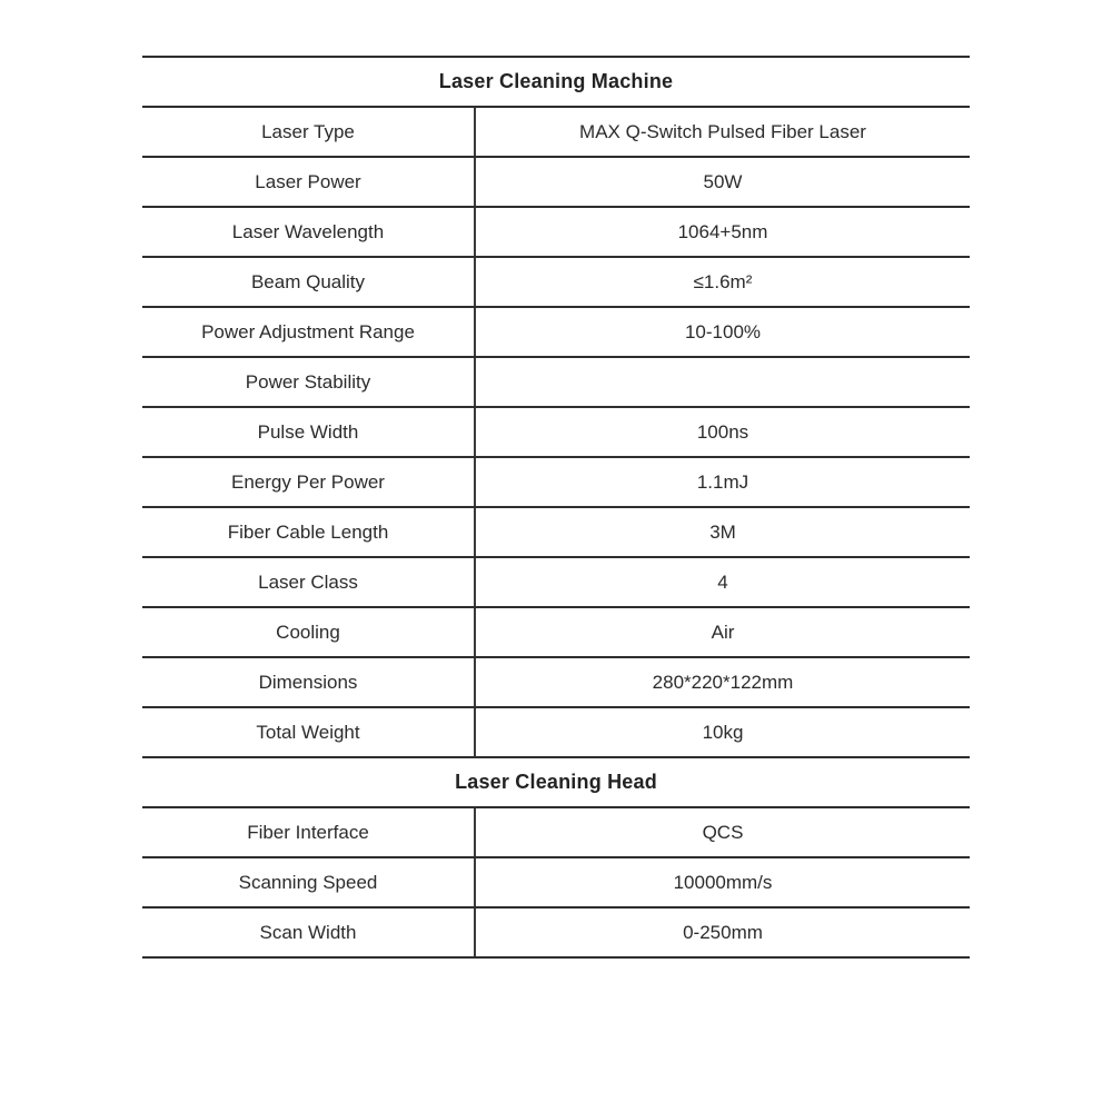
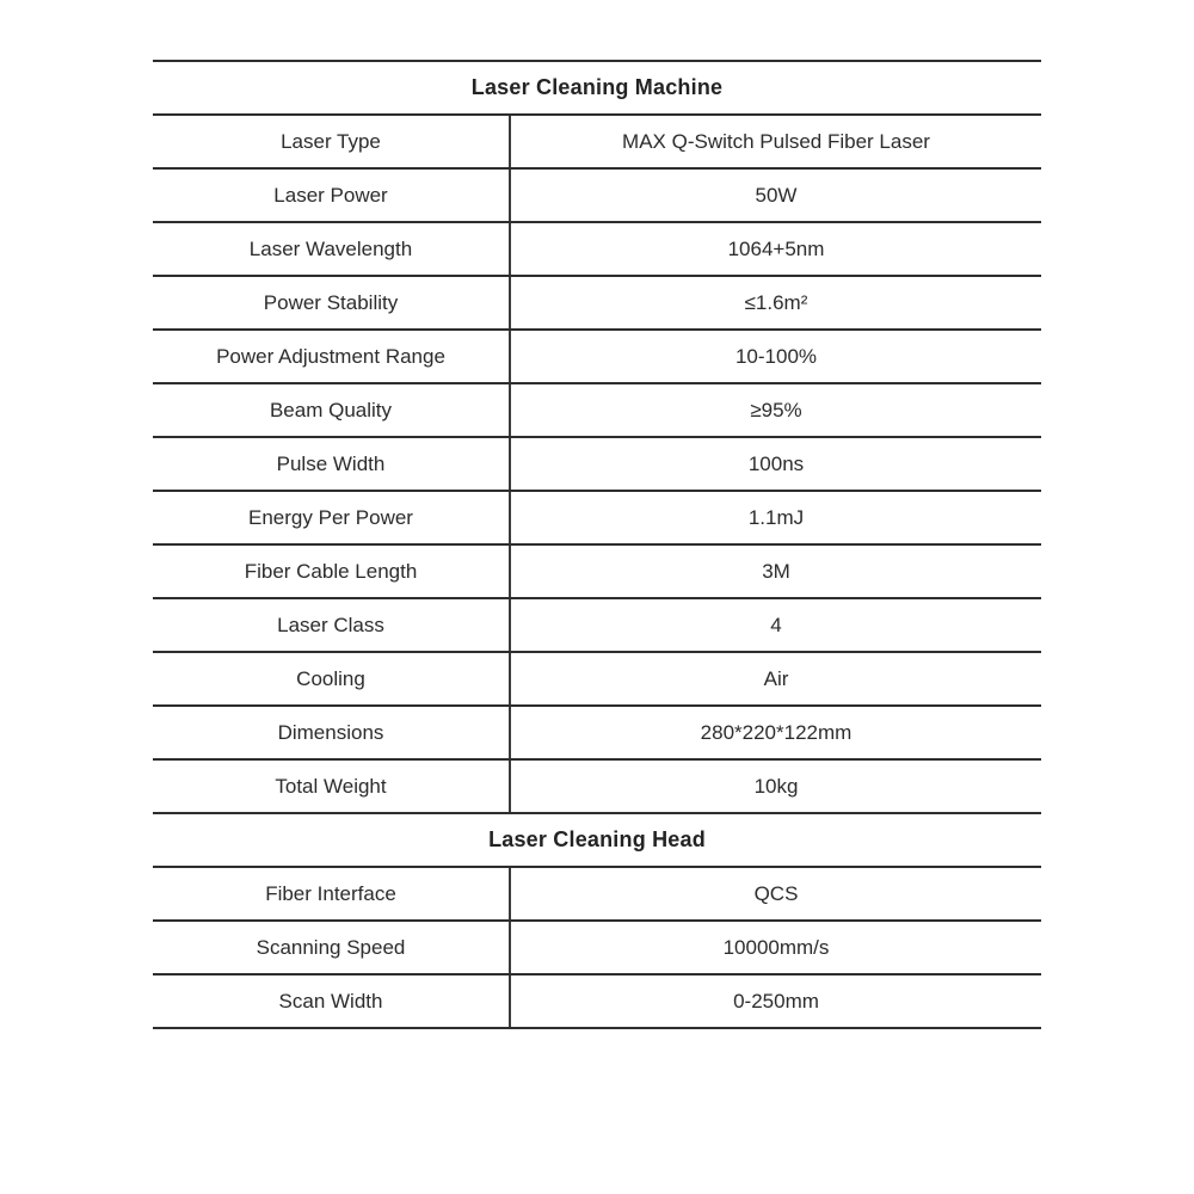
  Laser Cleaning Machine
  Laser Type
  MAX Q-Switch Pulsed Fiber Laser
  Laser Power
  50W
  Laser Wavelength
  1064+5nm
- Beam Quality
+ Power Stability
  ≤1.6m²
  Power Adjustment Range
  10-100%
- Power Stability
+ Beam Quality
+ ≥95%
  Pulse Width
  100ns
  Energy Per Power
  1.1mJ
  Fiber Cable Length
  3M
  Laser Class
  4
  Cooling
  Air
  Dimensions
  280*220*122mm
  Total Weight
  10kg
  Laser Cleaning Head
  Fiber Interface
  QCS
  Scanning Speed
  10000mm/s
  Scan Width
  0-250mm
